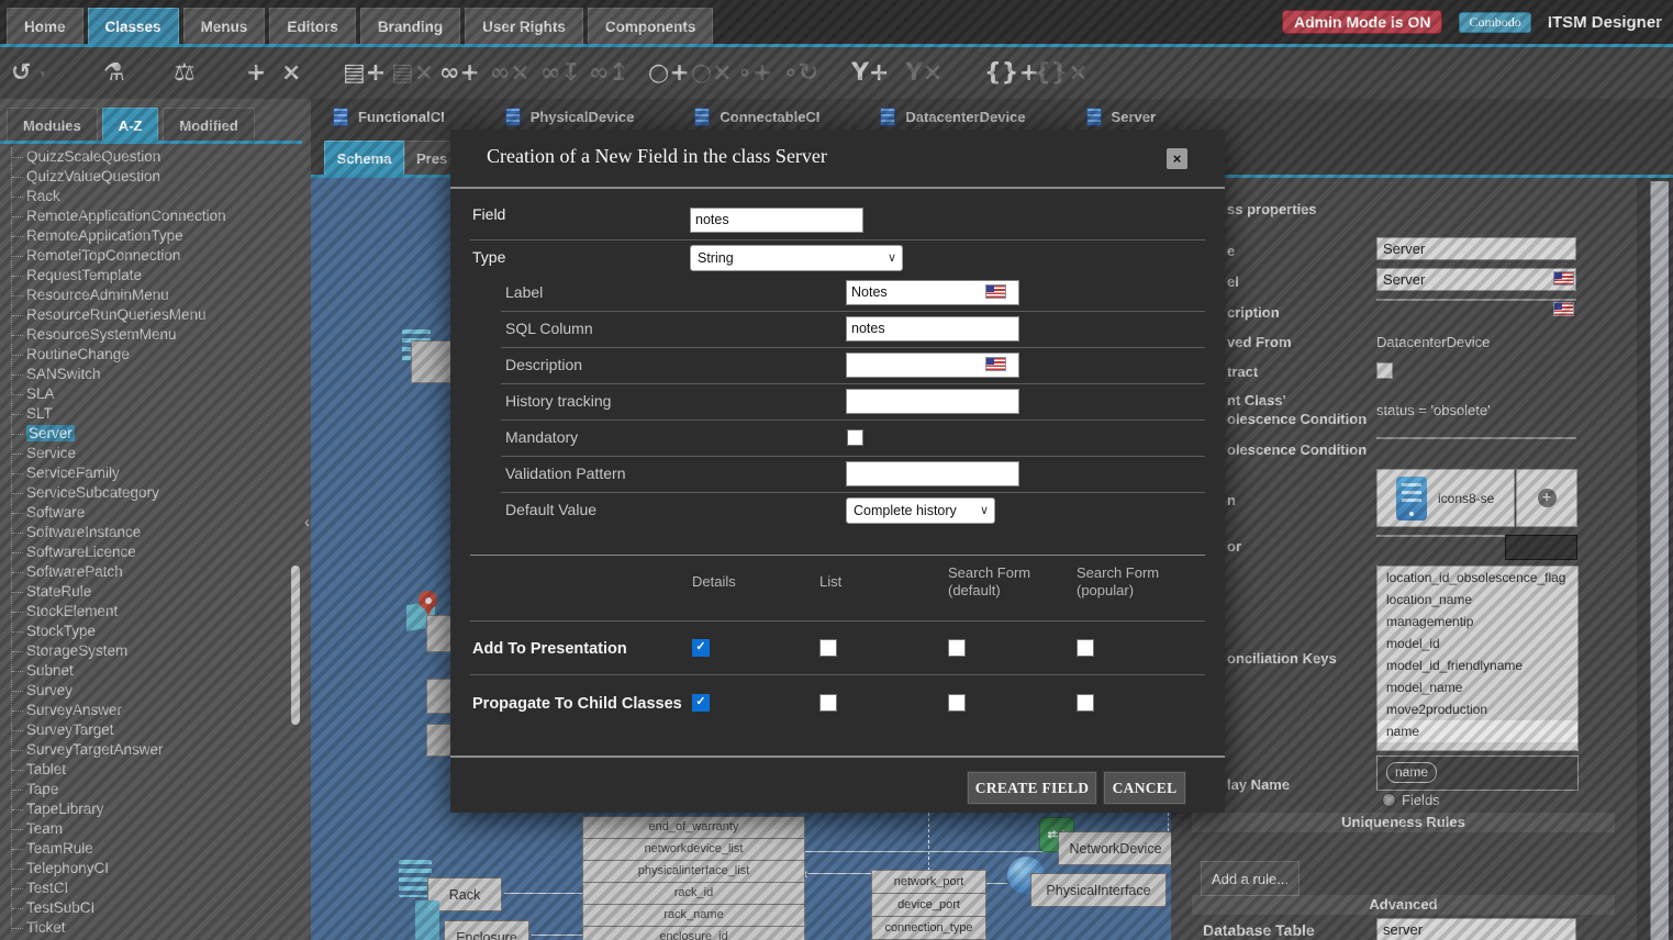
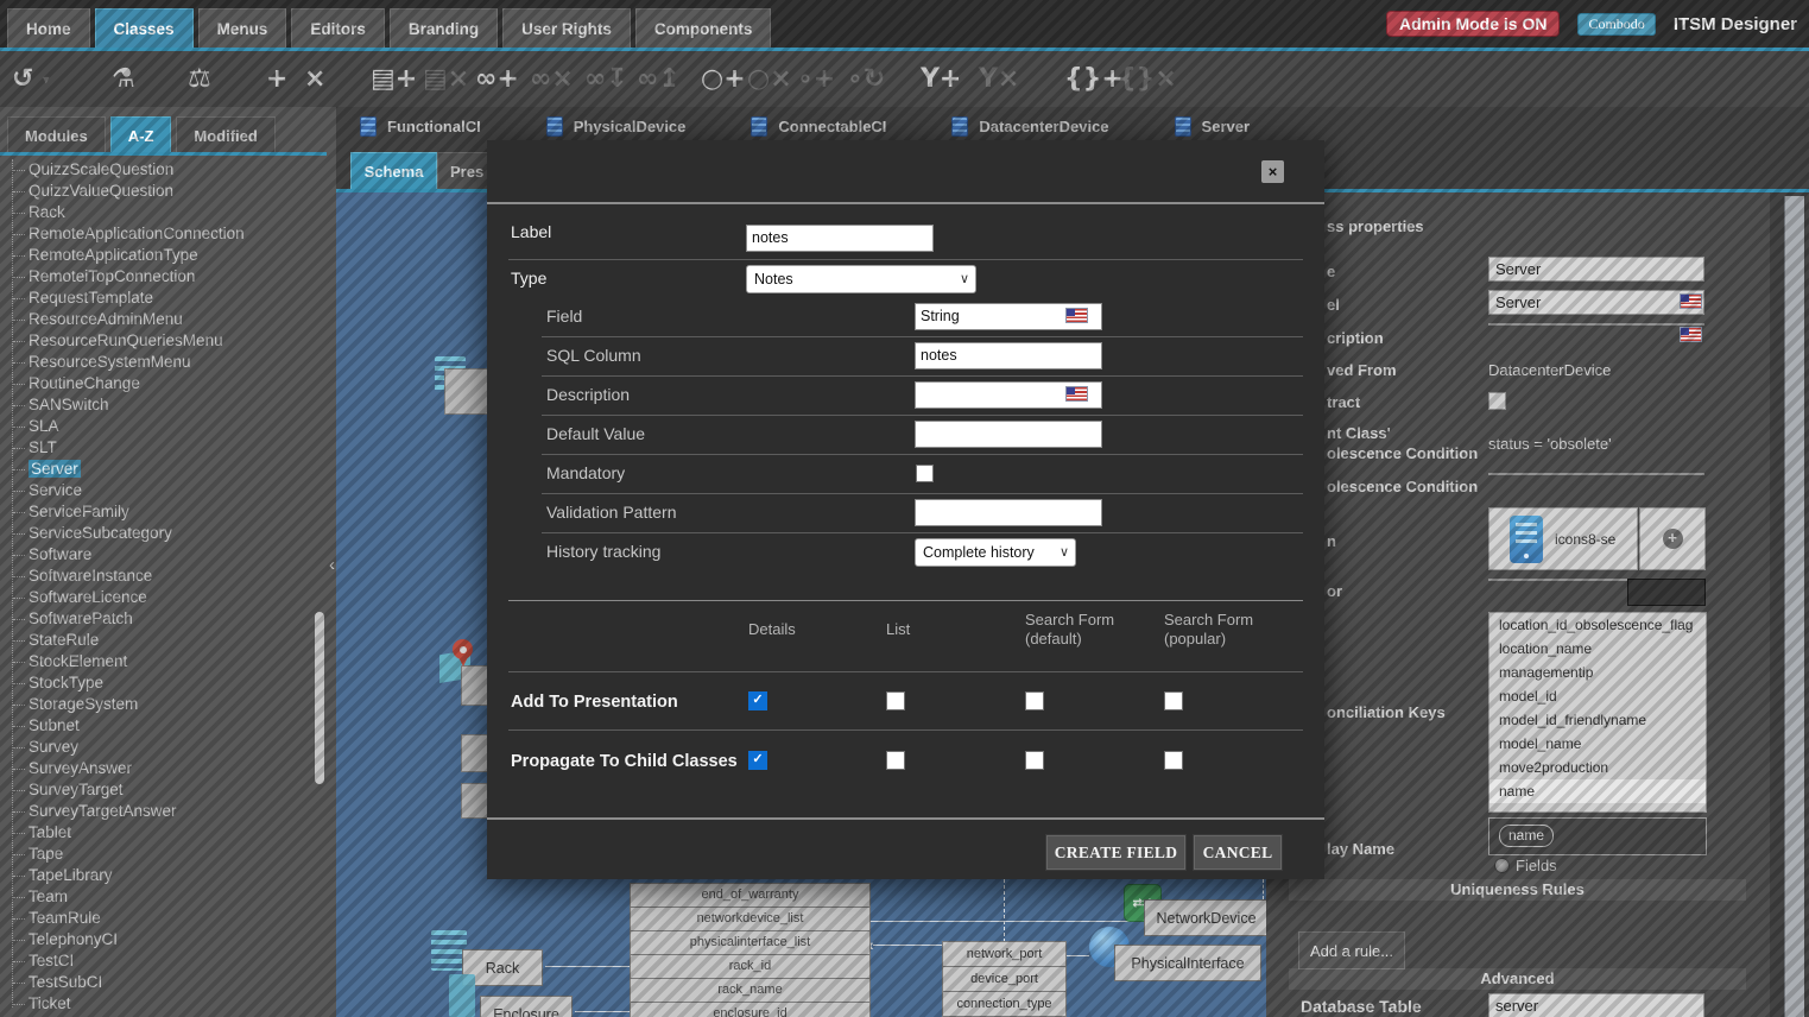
- Creation of a New Field in the class Server
  ×
- Field
+ Label
  notes
  Type
- String
+ Notes
  ∨
- Label
+ Field
- Notes
+ String
  SQL Column
  notes
  Description
- History tracking
+ Default Value
  Mandatory
  Validation Pattern
- Default Value
+ History tracking
  Complete history
  ∨
  Details
  List
  Search Form (default)
  Search Form (popular)
  Add To Presentation
  Propagate To Child Classes
  CREATE FIELD
  CANCEL
